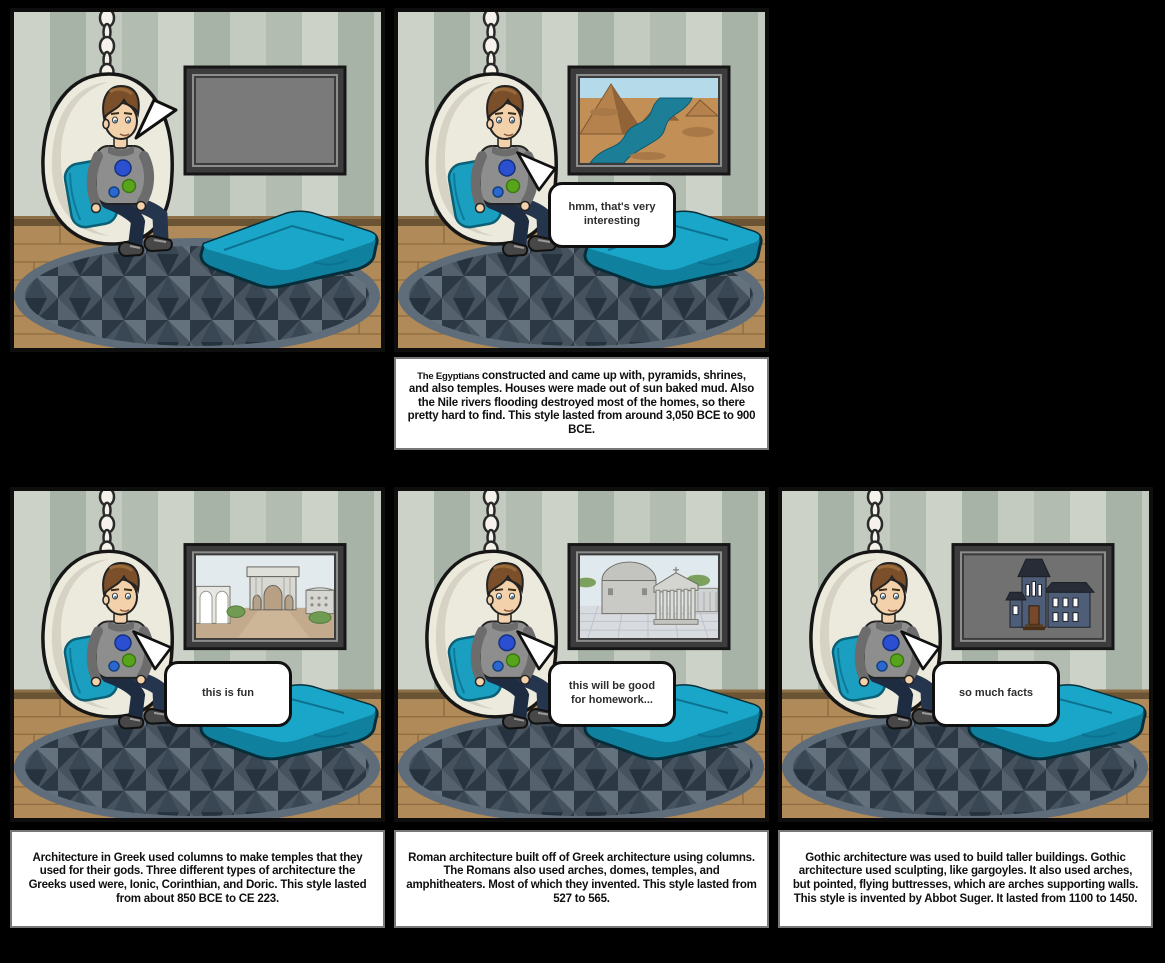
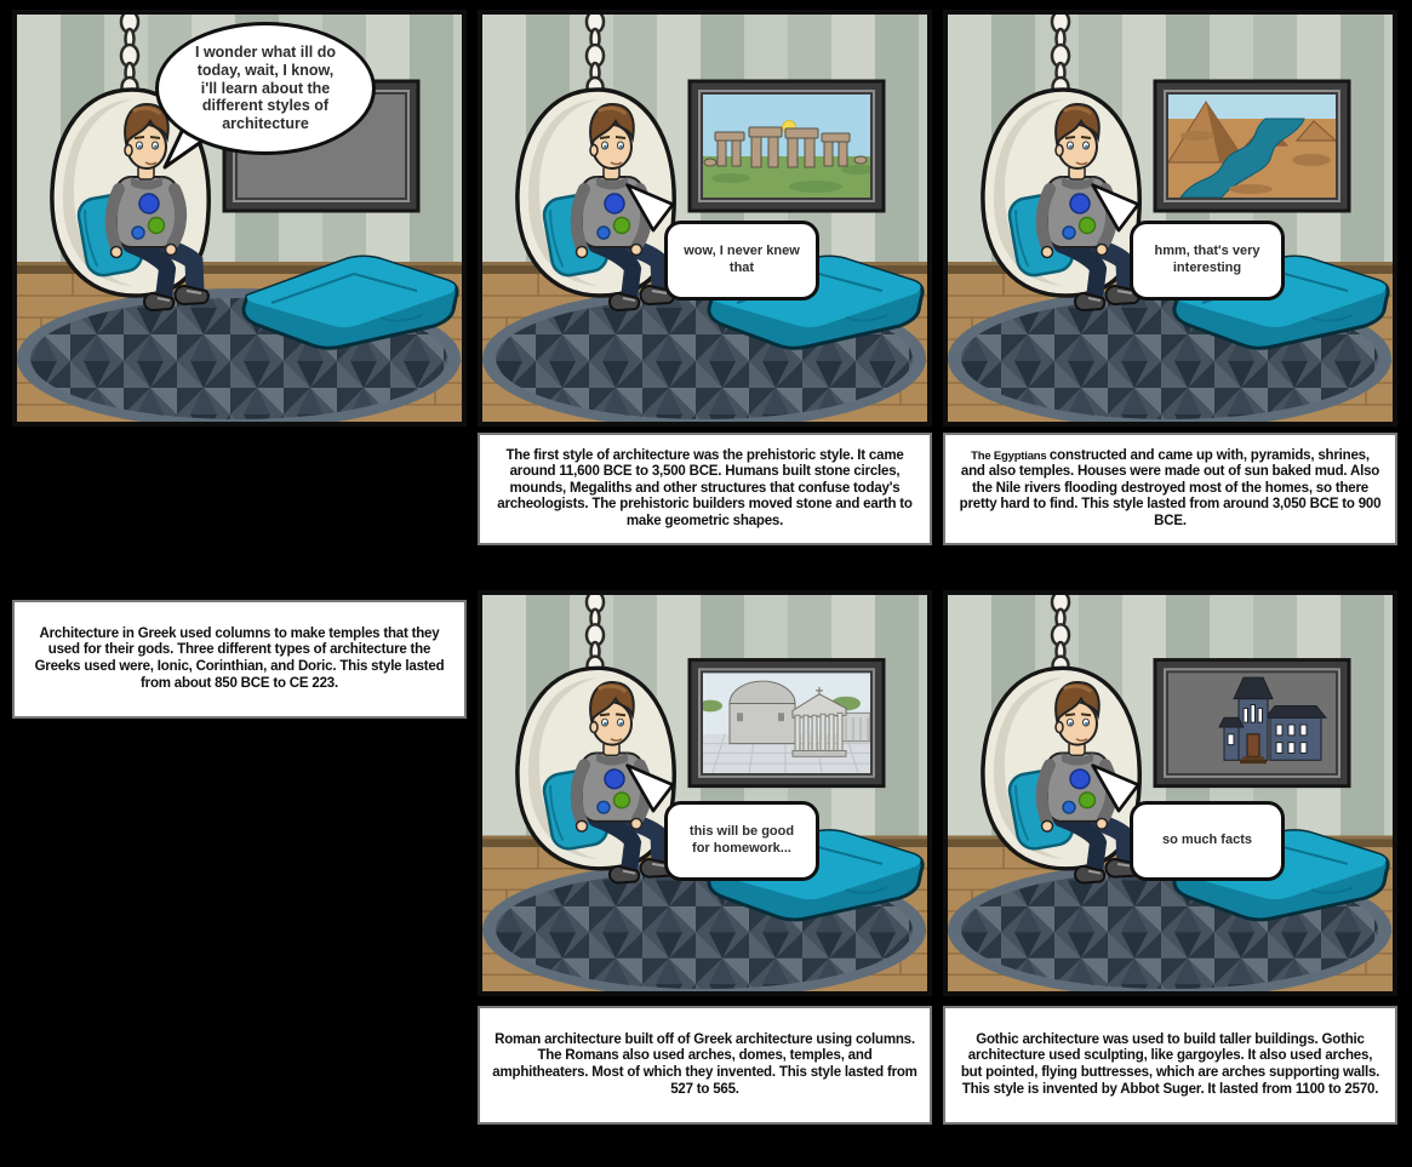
+ I wonder what ill do today, wait, I know, i'll learn about the different styles of architecture
+ wow, I never knew that
+ The first style of architecture was the prehistoric style. It came around 11,600 BCE to 3,500 BCE. Humans built stone circles, mounds, Megaliths and other structures that confuse today's archeologists. The prehistoric builders moved stone and earth to make geometric shapes.
  hmm, that's very interesting
  The Egyptians constructed and came up with, pyramids, shrines, and also temples. Houses were made out of sun baked mud. Also the Nile rivers flooding destroyed most of the homes, so there pretty hard to find. This style lasted from around 3,050 BCE to 900 BCE.
- this is fun
  Architecture in Greek used columns to make temples that they used for their gods. Three different types of architecture the Greeks used were, Ionic, Corinthian, and Doric. This style lasted from about 850 BCE to CE 223.
  this will be good for homework...
  Roman architecture built off of Greek architecture using columns. The Romans also used arches, domes, temples, and amphitheaters. Most of which they invented. This style lasted from 527 to 565.
  so much facts
- Gothic architecture was used to build taller buildings. Gothic architecture used sculpting, like gargoyles. It also used arches, but pointed, flying buttresses, which are arches supporting walls. This style is invented by Abbot Suger. It lasted from 1100 to 1450.
+ Gothic architecture was used to build taller buildings. Gothic architecture used sculpting, like gargoyles. It also used arches, but pointed, flying buttresses, which are arches supporting walls. This style is invented by Abbot Suger. It lasted from 1100 to 2570.
